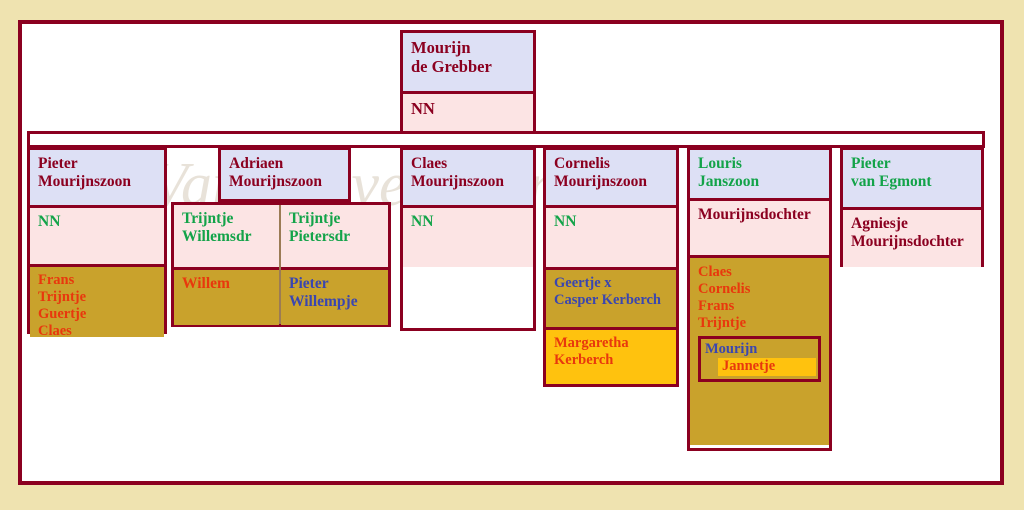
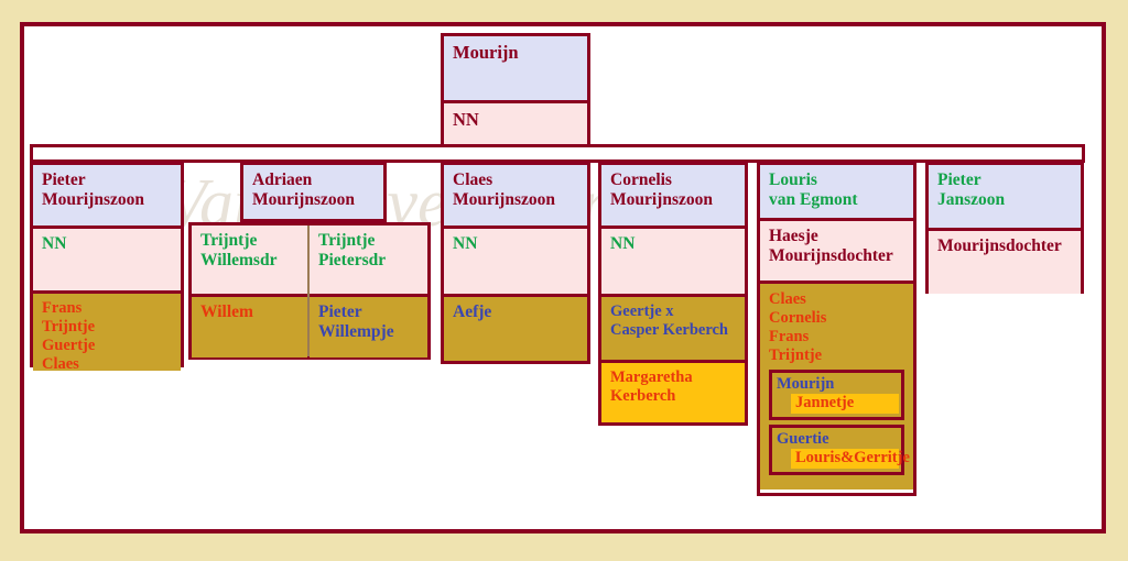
  Mourijn
- de Grebber
  NN
  Pieter
  Mourijnszoon
  NN
  Frans
  Trijntje
  Guertje
  Claes
  Adriaen
  Mourijnszoon
  Trijntje
  Willemsdr
  Willem
  Trijntje
  Pietersdr
  Pieter
  Willempje
  Claes
  Mourijnszoon
  NN
+ Aefje
  Cornelis
  Mourijnszoon
  NN
  Geertje x
  Casper Kerberch
  Margaretha
  Kerberch
  Louris
- Janszoon
+ van Egmont
+ Haesje
  Mourijnsdochter
  Claes
  Cornelis
  Frans
  Trijntje
  Mourijn
  Jannetje
+ Guertie
+ Louris&Gerritje
  Pieter
- van Egmont
+ Janszoon
- Agniesje
  Mourijnsdochter
